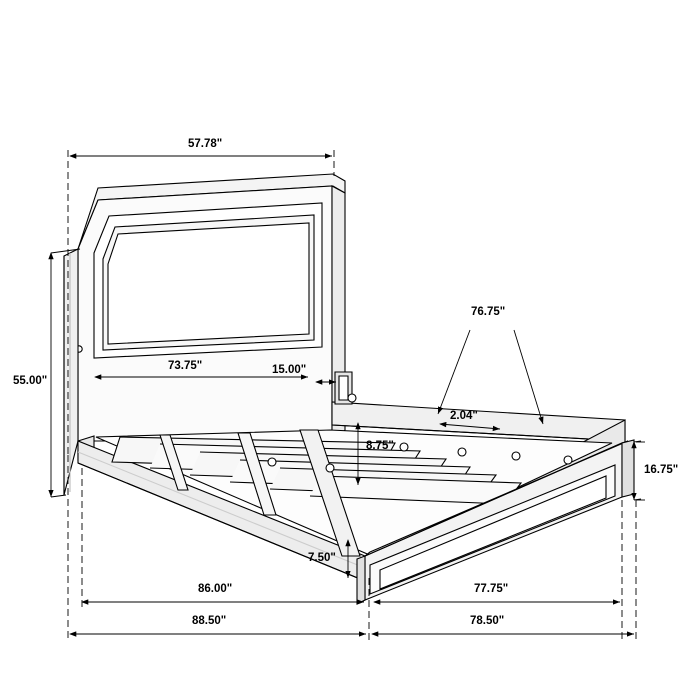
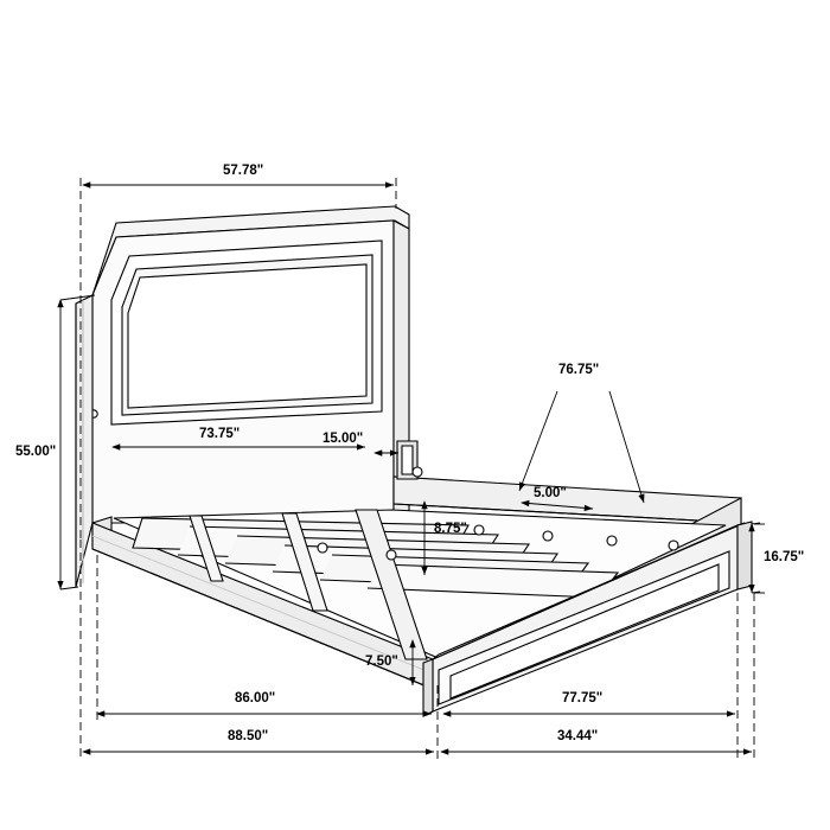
  57.78"
  55.00"
  73.75"
  15.00"
  76.75"
- 2.04"
+ 5.00"
  8.75"
  16.75"
  7.50"
  86.00"
  77.75"
  88.50"
- 78.50"
+ 34.44"
